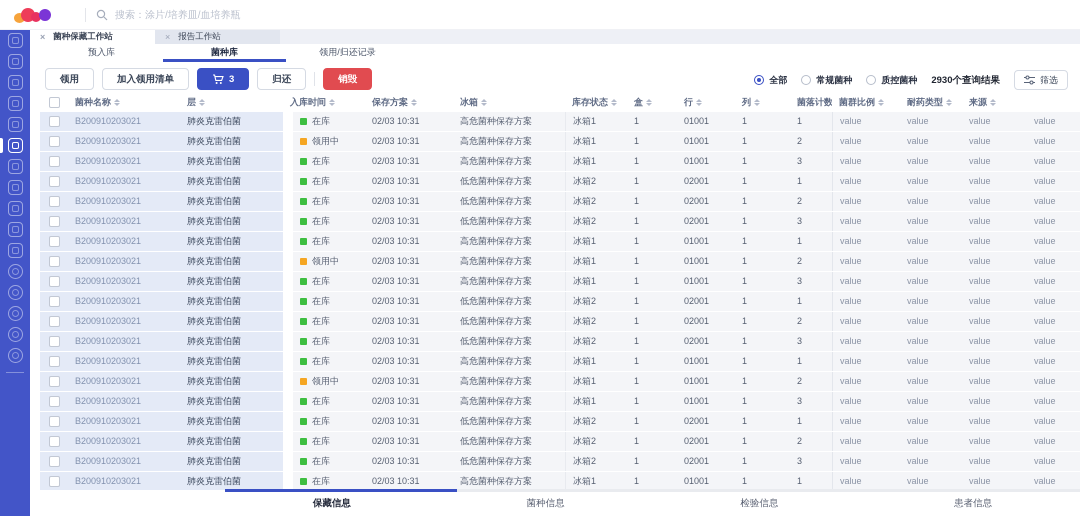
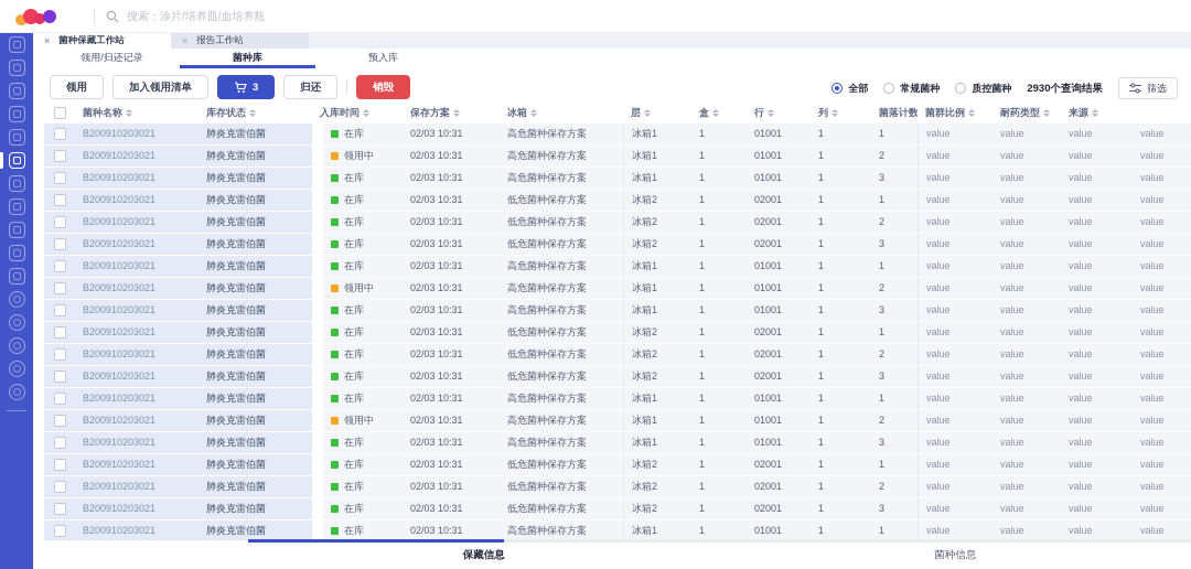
  搜索：涂片/培养皿/血培养瓶
  ×
  菌种保藏工作站
  ×
  报告工作站
- 预入库
+ 领用/归还记录
  菌种库
- 领用/归还记录
+ 预入库
  领用
  加入领用清单
  3
  归还
  销毁
  全部
  常规菌种
  质控菌种
  2930个查询结果
  筛选
  菌种名称
- 层
+ 库存状态
  入库时间
  保存方案
  冰箱
- 库存状态
+ 层
  盒
  行
  列
  菌落计数
  菌群比例
  耐药类型
  来源
  B200910203021
  肺炎克雷伯菌
  在库
  02/03 10:31
  高危菌种保存方案
  冰箱1
  1
  01001
  1
  1
  value
  value
  value
  value
  B200910203021
  肺炎克雷伯菌
  领用中
  02/03 10:31
  高危菌种保存方案
  冰箱1
  1
  01001
  1
  2
  value
  value
  value
  value
  B200910203021
  肺炎克雷伯菌
  在库
  02/03 10:31
  高危菌种保存方案
  冰箱1
  1
  01001
  1
  3
  value
  value
  value
  value
  B200910203021
  肺炎克雷伯菌
  在库
  02/03 10:31
  低危菌种保存方案
  冰箱2
  1
  02001
  1
  1
  value
  value
  value
  value
  B200910203021
  肺炎克雷伯菌
  在库
  02/03 10:31
  低危菌种保存方案
  冰箱2
  1
  02001
  1
  2
  value
  value
  value
  value
  B200910203021
  肺炎克雷伯菌
  在库
  02/03 10:31
  低危菌种保存方案
  冰箱2
  1
  02001
  1
  3
  value
  value
  value
  value
  B200910203021
  肺炎克雷伯菌
  在库
  02/03 10:31
  高危菌种保存方案
  冰箱1
  1
  01001
  1
  1
  value
  value
  value
  value
  B200910203021
  肺炎克雷伯菌
  领用中
  02/03 10:31
  高危菌种保存方案
  冰箱1
  1
  01001
  1
  2
  value
  value
  value
  value
  B200910203021
  肺炎克雷伯菌
  在库
  02/03 10:31
  高危菌种保存方案
  冰箱1
  1
  01001
  1
  3
  value
  value
  value
  value
  B200910203021
  肺炎克雷伯菌
  在库
  02/03 10:31
  低危菌种保存方案
  冰箱2
  1
  02001
  1
  1
  value
  value
  value
  value
  B200910203021
  肺炎克雷伯菌
  在库
  02/03 10:31
  低危菌种保存方案
  冰箱2
  1
  02001
  1
  2
  value
  value
  value
  value
  B200910203021
  肺炎克雷伯菌
  在库
  02/03 10:31
  低危菌种保存方案
  冰箱2
  1
  02001
  1
  3
  value
  value
  value
  value
  B200910203021
  肺炎克雷伯菌
  在库
  02/03 10:31
  高危菌种保存方案
  冰箱1
  1
  01001
  1
  1
  value
  value
  value
  value
  B200910203021
  肺炎克雷伯菌
  领用中
  02/03 10:31
  高危菌种保存方案
  冰箱1
  1
  01001
  1
  2
  value
  value
  value
  value
  B200910203021
  肺炎克雷伯菌
  在库
  02/03 10:31
  高危菌种保存方案
  冰箱1
  1
  01001
  1
  3
  value
  value
  value
  value
  B200910203021
  肺炎克雷伯菌
  在库
  02/03 10:31
  低危菌种保存方案
  冰箱2
  1
  02001
  1
  1
  value
  value
  value
  value
  B200910203021
  肺炎克雷伯菌
  在库
  02/03 10:31
  低危菌种保存方案
  冰箱2
  1
  02001
  1
  2
  value
  value
  value
  value
  B200910203021
  肺炎克雷伯菌
  在库
  02/03 10:31
  低危菌种保存方案
  冰箱2
  1
  02001
  1
  3
  value
  value
  value
  value
  B200910203021
  肺炎克雷伯菌
  在库
  02/03 10:31
  高危菌种保存方案
  冰箱1
  1
  01001
  1
  1
  value
  value
  value
  value
  保藏信息
  菌种信息
- 检验信息
- 患者信息
